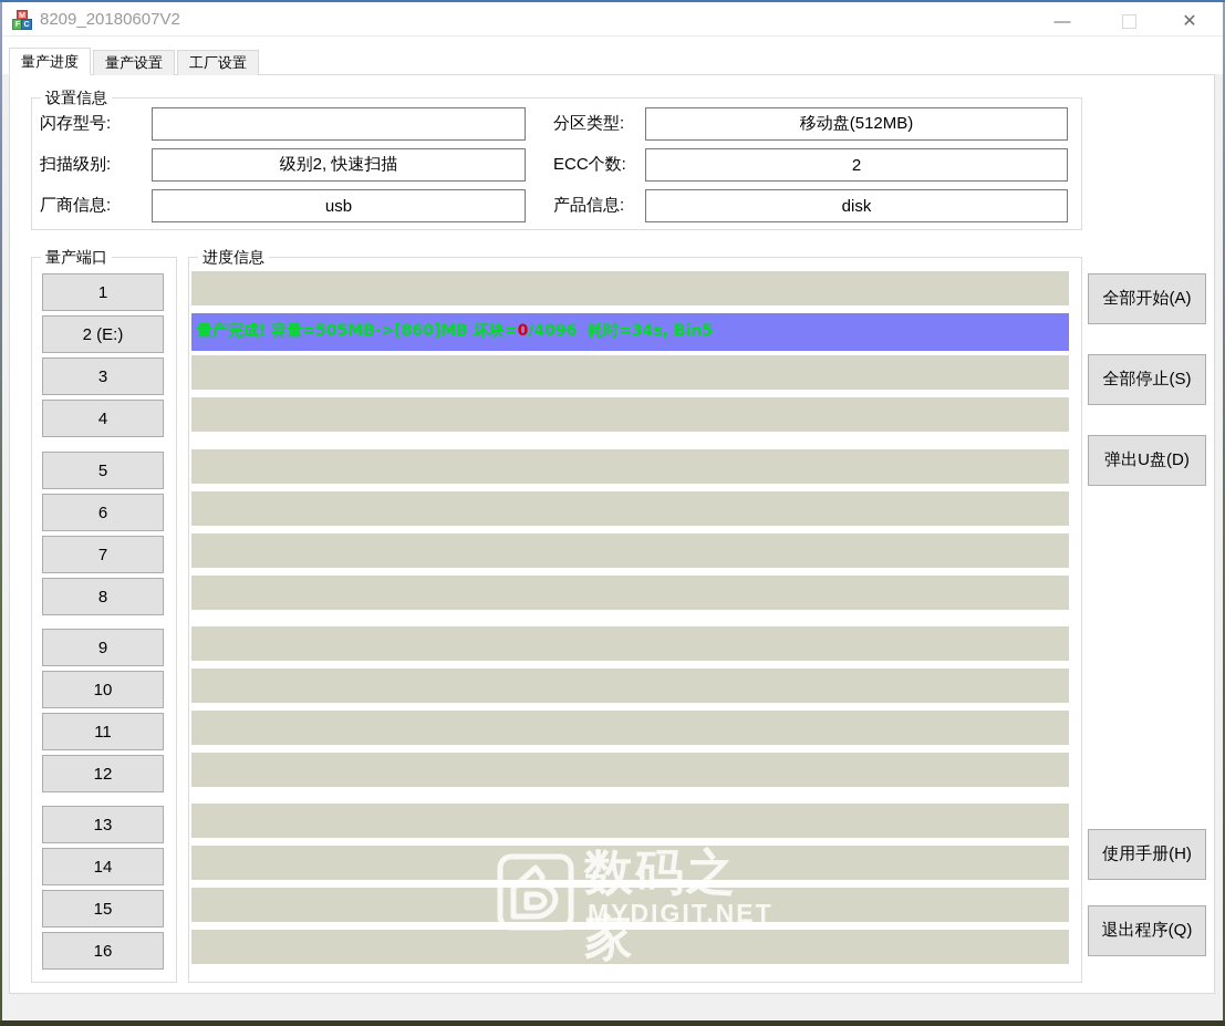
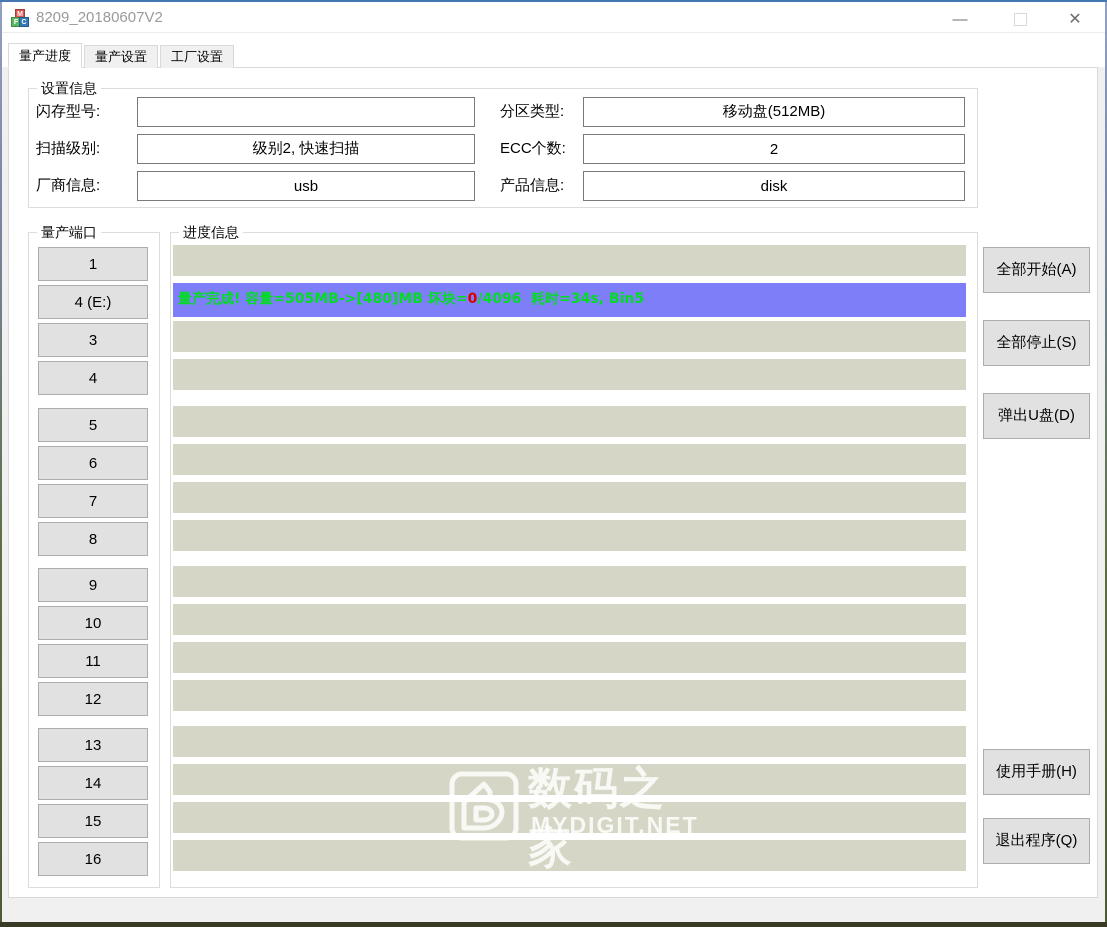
  8209_20180607V2
  —
  ✕
  量产进度
  量产设置
  工厂设置
  设置信息
  闪存型号:
  分区类型:
  移动盘(512MB)
  扫描级别:
  级别2, 快速扫描
  ECC个数:
  2
  厂商信息:
  usb
  产品信息:
  disk
  量产端口
  1
- 2 (E:)
+ 4 (E:)
  3
  4
  5
  6
  7
  8
  9
  10
  11
  12
  13
  14
  15
  16
  进度信息
- 量产完成! 容量=505MB->[860]MB 坏块=0/4096 耗时=34s, Bin5
+ 量产完成! 容量=505MB->[480]MB 坏块=0/4096 耗时=34s, Bin5
  全部开始(A)
  全部停止(S)
  弹出U盘(D)
  使用手册(H)
  退出程序(Q)
  数码之家
  MYDIGIT.NET
